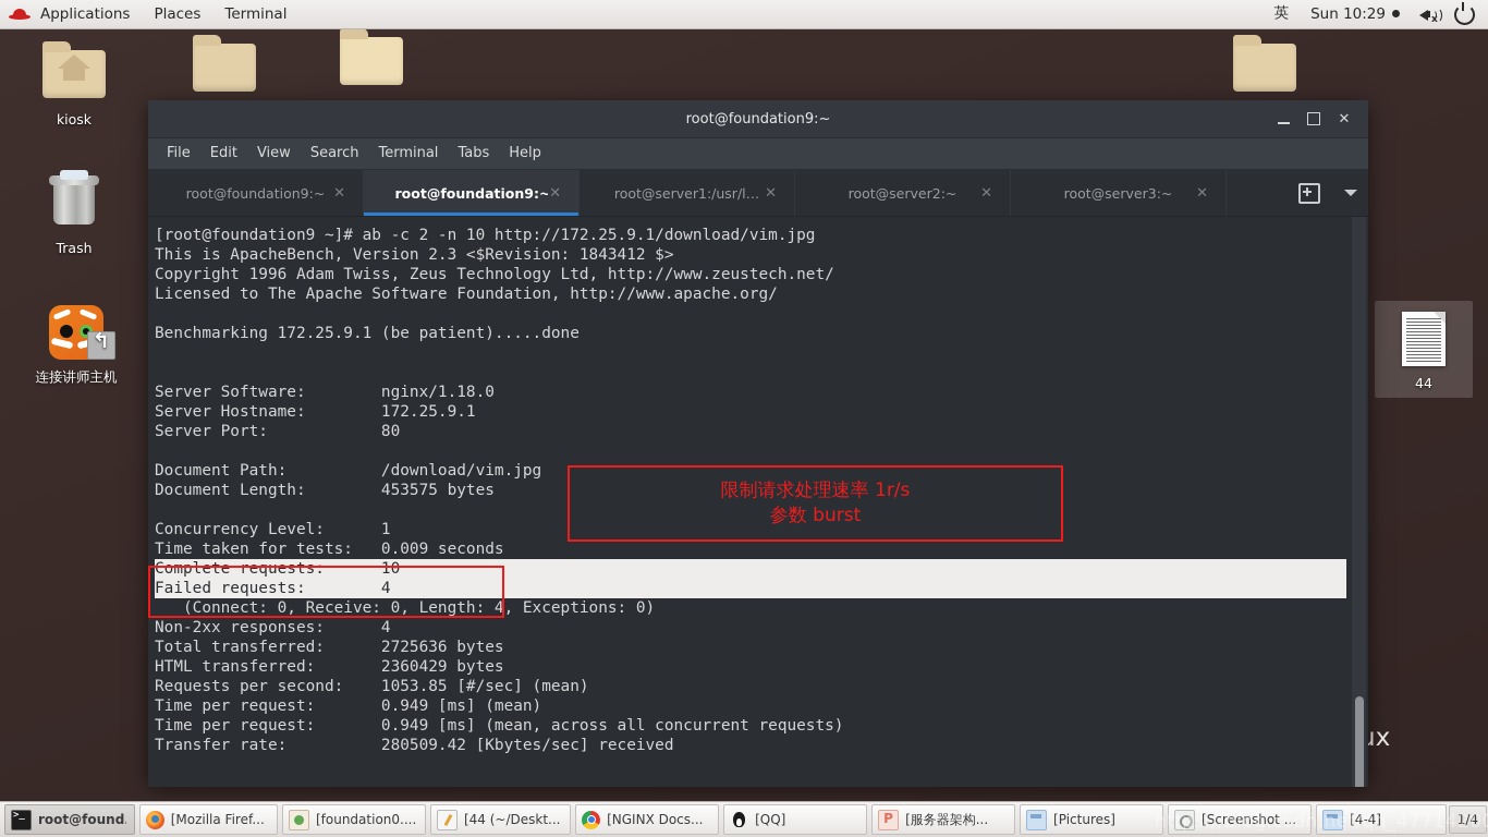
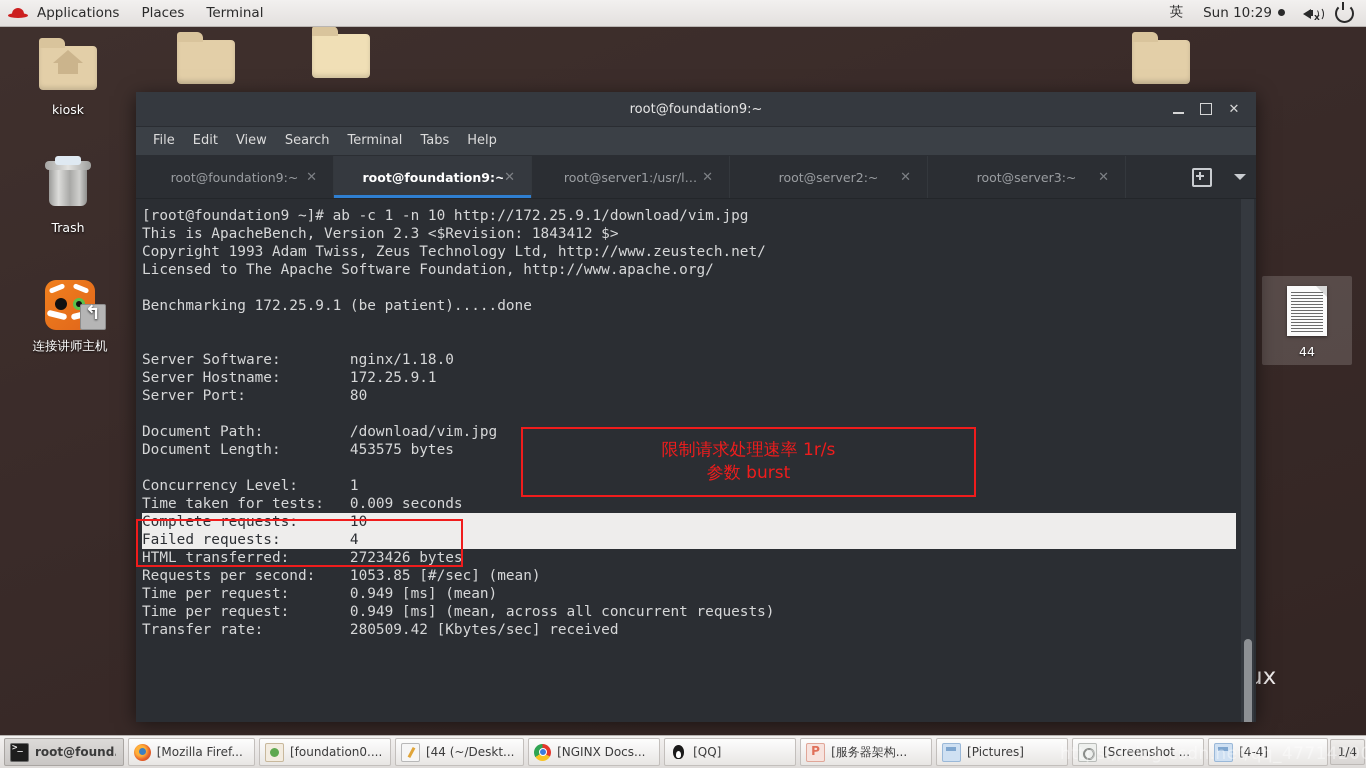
  kiosk
  Trash
  连接讲师主机
  44
  Applications
  Places
  Terminal
  英
  Sun 10:29
  x
  root@foundation9:~
  ✕
  File
  Edit
  View
  Search
  Terminal
  Tabs
  Help
  root@foundation9:~
  ✕
  root@foundation9:~
  ✕
  root@server1:/usr/l…
  ✕
  root@server2:~
  ✕
  root@server3:~
  ✕
- [root@foundation9 ~]# ab -c 2 -n 10 http://172.25.9.1/download/vim.jpg
+ [root@foundation9 ~]# ab -c 1 -n 10 http://172.25.9.1/download/vim.jpg
  This is ApacheBench, Version 2.3 <$Revision: 1843412 $>
- Copyright 1996 Adam Twiss, Zeus Technology Ltd, http://www.zeustech.net/
+ Copyright 1993 Adam Twiss, Zeus Technology Ltd, http://www.zeustech.net/
  Licensed to The Apache Software Foundation, http://www.apache.org/
  Benchmarking 172.25.9.1 (be patient).....done
  Server Software: nginx/1.18.0
  Server Hostname: 172.25.9.1
  Server Port: 80
  Document Path: /download/vim.jpg
  Document Length: 453575 bytes
  Concurrency Level: 1
  Time taken for tests: 0.009 seconds
  Complete requests: 10
  Failed requests: 4
- (Connect: 0, Receive: 0, Length: 4, Exceptions: 0)
- Non-2xx responses: 4
- Total transferred: 2725636 bytes
- HTML transferred: 2360429 bytes
+ HTML transferred: 2723426 bytes
  Requests per second: 1053.85 [#/sec] (mean)
  Time per request: 0.949 [ms] (mean)
  Time per request: 0.949 [ms] (mean, across all concurrent requests)
  Transfer rate: 280509.42 [Kbytes/sec] received
  限制请求处理速率 1r/s
  参数 burst
  root@found
  [Mozilla Firef...
  [foundation0....
  [44 (~/Deskt...
  [NGINX Docs...
  [QQ]
  [服务器架构...
  [Pictures]
  [Screenshot ...
  [4-4]
  1/4
  https://blog.csdn.net/qq_4771420
